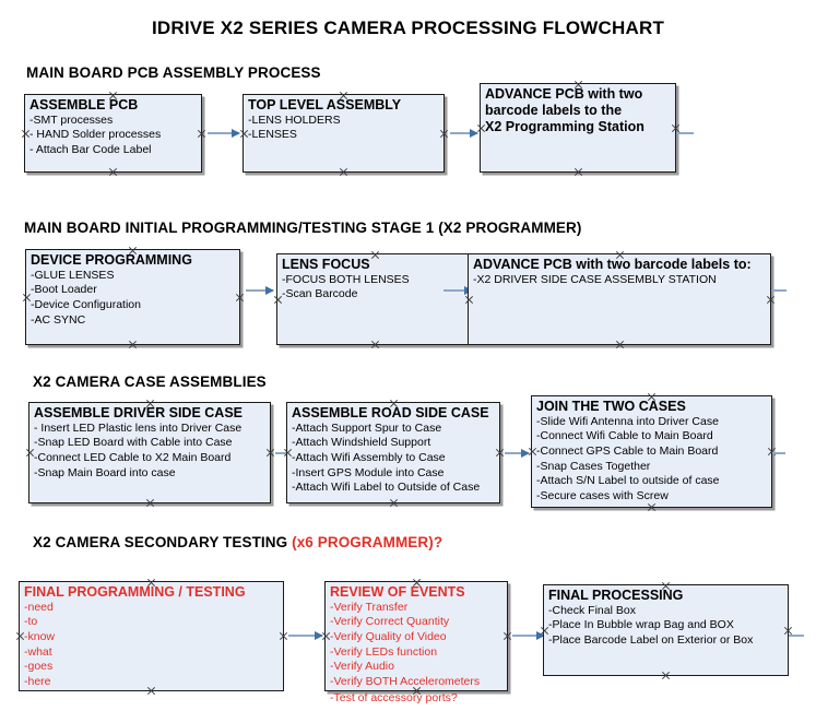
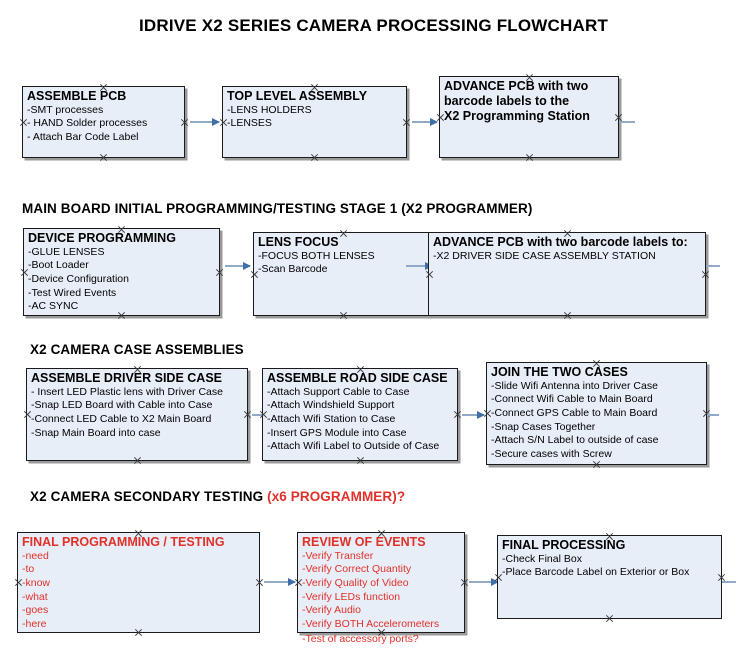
  IDRIVE X2 SERIES CAMERA PROCESSING FLOWCHART
- MAIN BOARD PCB ASSEMBLY PROCESS
  ASSEMBLE PCB
  -SMT processes
  - HAND Solder processes
  - Attach Bar Code Label
  TOP LEVEL ASSEMBLY
  -LENS HOLDERS
  -LENSES
  ADVANCE PCB with two
  barcode labels to the
  X2 Programming Station
  MAIN BOARD INITIAL PROGRAMMING/TESTING STAGE 1 (X2 PROGRAMMER)
  DEVICE PROGRAMMING
  -GLUE LENSES
  -Boot Loader
  -Device Configuration
+ -Test Wired Events
  -AC SYNC
  LENS FOCUS
  -FOCUS BOTH LENSES
  -Scan Barcode
  ADVANCE PCB with two barcode labels to:
  -X2 DRIVER SIDE CASE ASSEMBLY STATION
  X2 CAMERA CASE ASSEMBLIES
  ASSEMBLE DRIVER SIDE CASE
- - Insert LED Plastic lens into Driver Case
+ - Insert LED Plastic lens with Driver Case
  -Snap LED Board with Cable into Case
  -Connect LED Cable to X2 Main Board
  -Snap Main Board into case
  ASSEMBLE ROAD SIDE CASE
- -Attach Support Spur to Case
+ -Attach Support Cable to Case
  -Attach Windshield Support
- -Attach Wifi Assembly to Case
+ -Attach Wifi Station to Case
  -Insert GPS Module into Case
  -Attach Wifi Label to Outside of Case
  JOIN THE TWO CASES
  -Slide Wifi Antenna into Driver Case
  -Connect Wifi Cable to Main Board
  -Connect GPS Cable to Main Board
  -Snap Cases Together
  -Attach S/N Label to outside of case
  -Secure cases with Screw
  X2 CAMERA SECONDARY TESTING (x6 PROGRAMMER)?
  FINAL PROGRAMMING / TESTING
  -need
  -to
  -know
  -what
  -goes
  -here
  REVIEW OF EVENTS
  -Verify Transfer
  -Verify Correct Quantity
  -Verify Quality of Video
  -Verify LEDs function
  -Verify Audio
  -Verify BOTH Accelerometers
  -Test of accessory ports?
  FINAL PROCESSING
  -Check Final Box
- -Place In Bubble wrap Bag and BOX
  -Place Barcode Label on Exterior or Box
